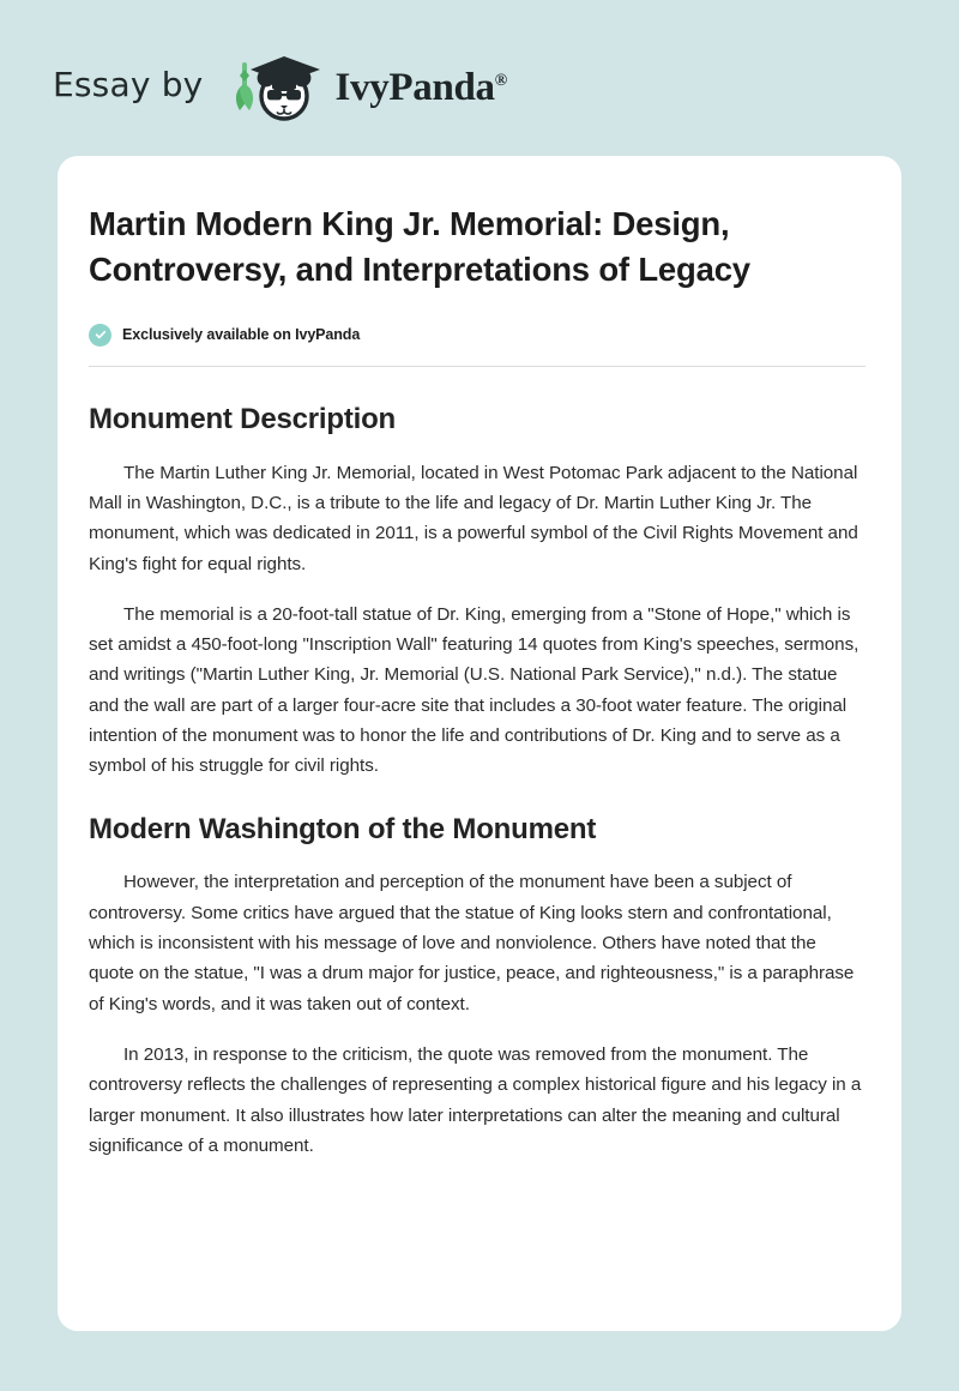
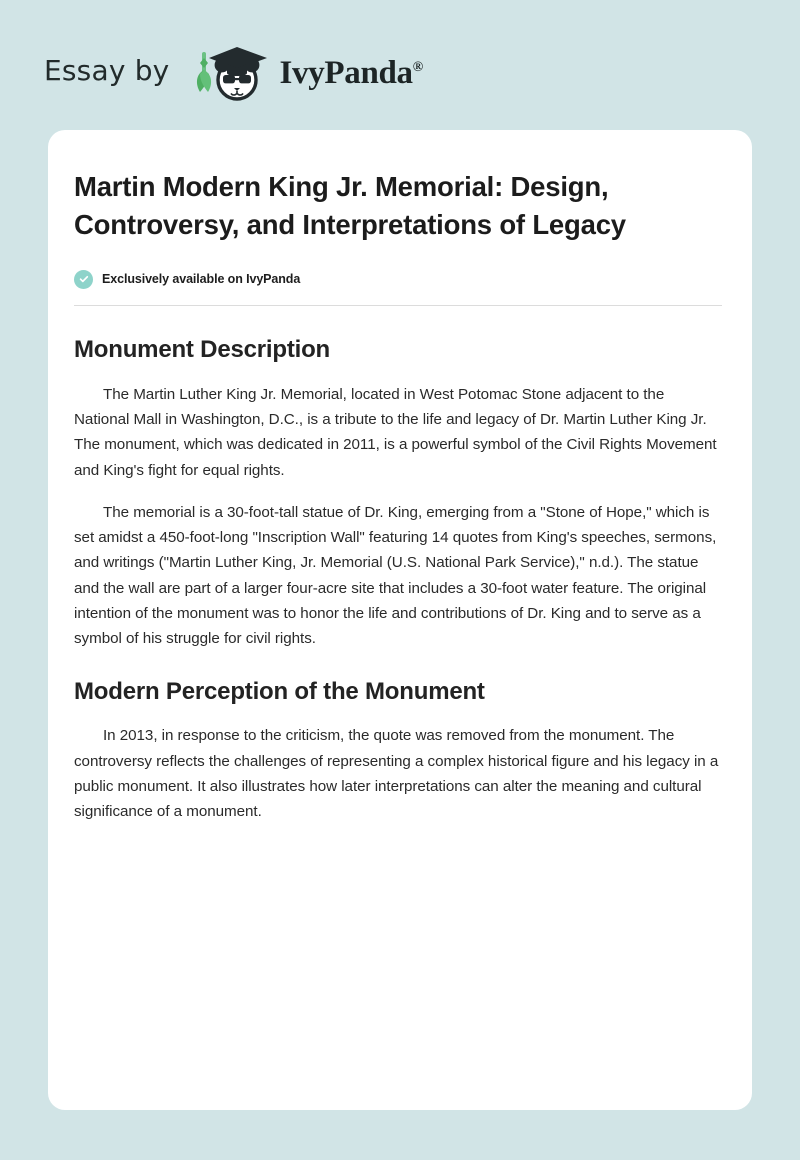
  Essay by
  IvyPanda®
  Martin Modern King Jr. Memorial: Design, Controversy, and Interpretations of Legacy
  Exclusively available on IvyPanda
  Monument Description
- The Martin Luther King Jr. Memorial, located in West Potomac Park adjacent to the National Mall in Washington, D.C., is a tribute to the life and legacy of Dr. Martin Luther King Jr. The monument, which was dedicated in 2011, is a powerful symbol of the Civil Rights Movement and King's fight for equal rights.
+ The Martin Luther King Jr. Memorial, located in West Potomac Stone adjacent to the National Mall in Washington, D.C., is a tribute to the life and legacy of Dr. Martin Luther King Jr. The monument, which was dedicated in 2011, is a powerful symbol of the Civil Rights Movement and King's fight for equal rights.
- The memorial is a 20-foot-tall statue of Dr. King, emerging from a "Stone of Hope," which is set amidst a 450-foot-long "Inscription Wall" featuring 14 quotes from King's speeches, sermons, and writings ("Martin Luther King, Jr. Memorial (U.S. National Park Service)," n.d.). The statue and the wall are part of a larger four-acre site that includes a 30-foot water feature. The original intention of the monument was to honor the life and contributions of Dr. King and to serve as a symbol of his struggle for civil rights.
+ The memorial is a 30-foot-tall statue of Dr. King, emerging from a "Stone of Hope," which is set amidst a 450-foot-long "Inscription Wall" featuring 14 quotes from King's speeches, sermons, and writings ("Martin Luther King, Jr. Memorial (U.S. National Park Service)," n.d.). The statue and the wall are part of a larger four-acre site that includes a 30-foot water feature. The original intention of the monument was to honor the life and contributions of Dr. King and to serve as a symbol of his struggle for civil rights.
- Modern Washington of the Monument
+ Modern Perception of the Monument
- However, the interpretation and perception of the monument have been a subject of controversy. Some critics have argued that the statue of King looks stern and confrontational, which is inconsistent with his message of love and nonviolence. Others have noted that the quote on the statue, "I was a drum major for justice, peace, and righteousness," is a paraphrase of King's words, and it was taken out of context.
- In 2013, in response to the criticism, the quote was removed from the monument. The controversy reflects the challenges of representing a complex historical figure and his legacy in a larger monument. It also illustrates how later interpretations can alter the meaning and cultural significance of a monument.
+ In 2013, in response to the criticism, the quote was removed from the monument. The controversy reflects the challenges of representing a complex historical figure and his legacy in a public monument. It also illustrates how later interpretations can alter the meaning and cultural significance of a monument.
